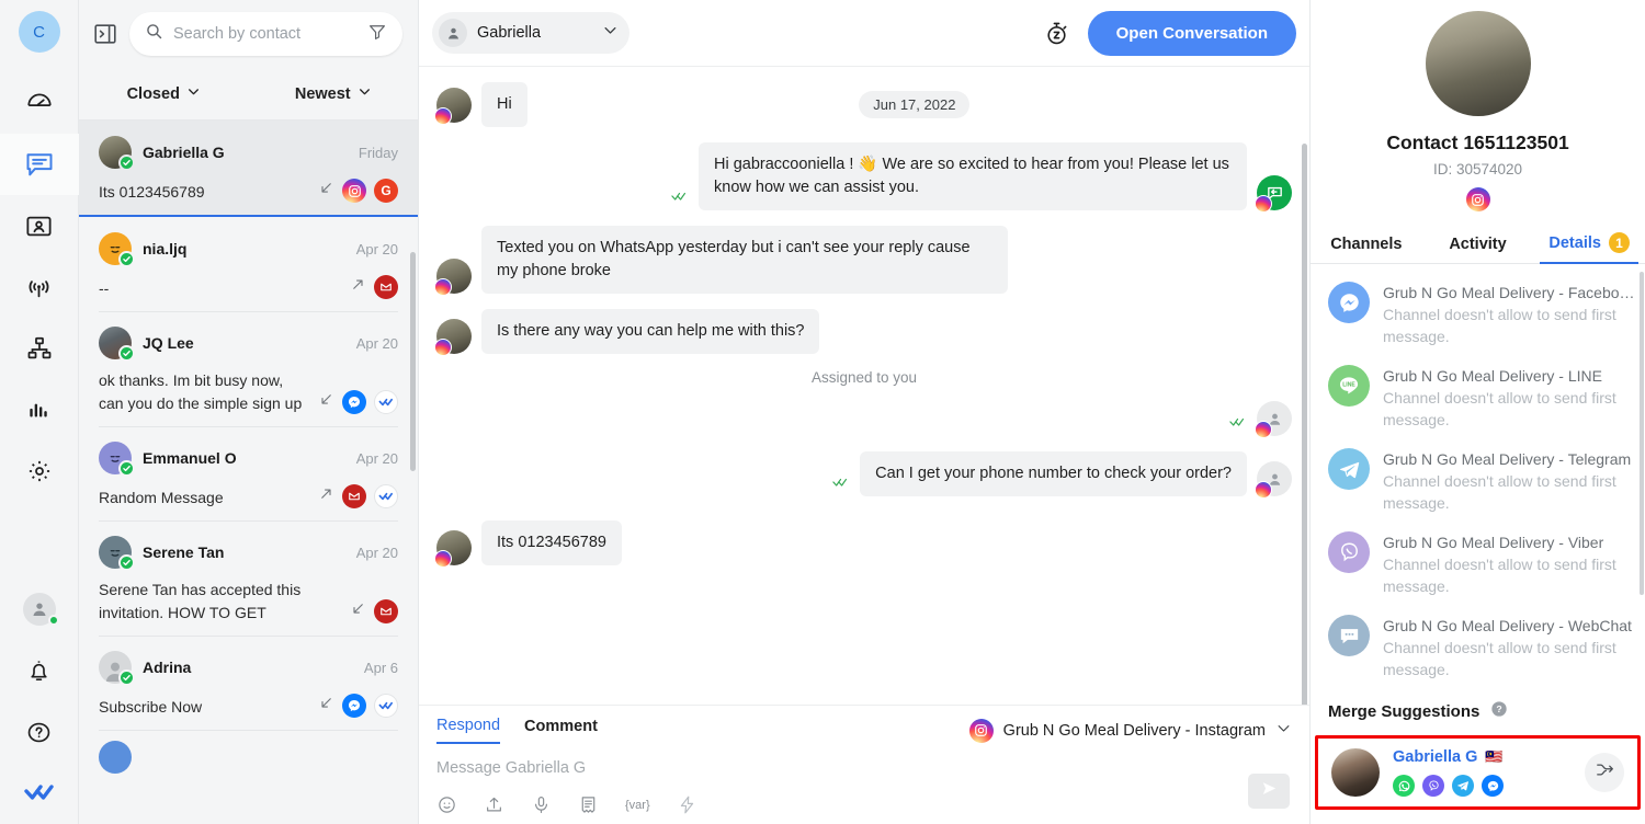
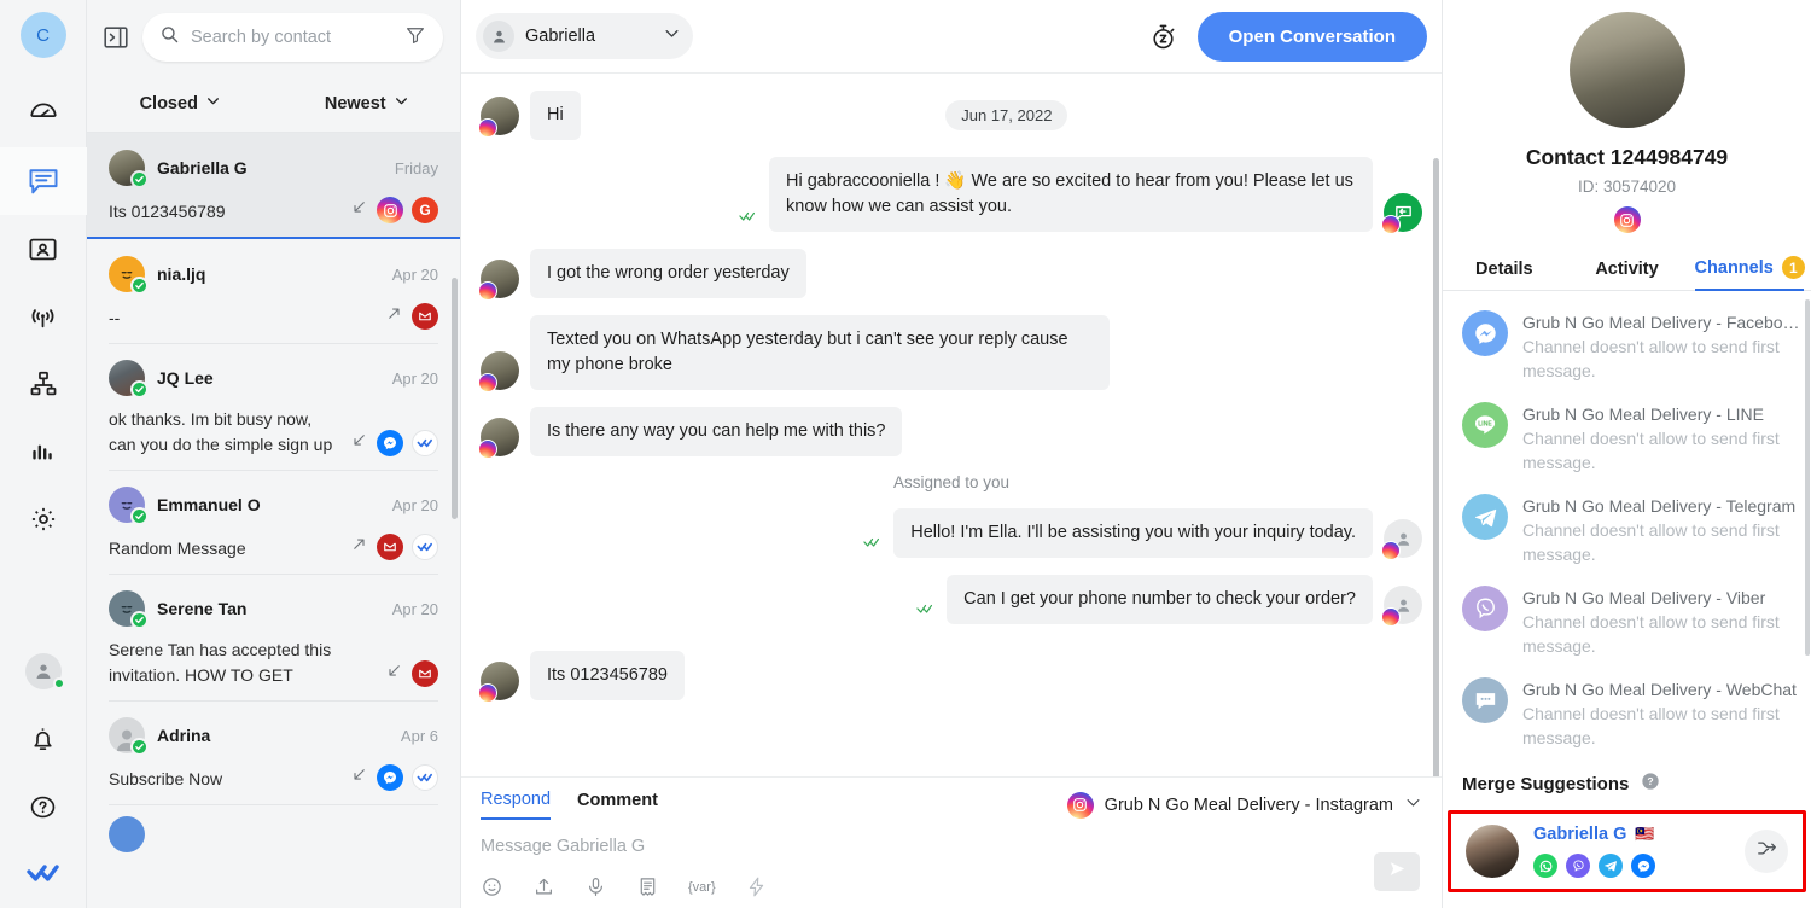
  C
  Search by contact
  Closed
  Newest
  Gabriella G
  Friday
  Its 0123456789
  G
  nia.ljq
  Apr 20
  --
  JQ Lee
  Apr 20
  ok thanks. Im bit busy now, can you do the simple sign up
  Emmanuel O
  Apr 20
  Random Message
  Serene Tan
  Apr 20
  Serene Tan has accepted this invitation. HOW TO GET
  Adrina
  Apr 6
  Subscribe Now
  Gabriella
  Open Conversation
  Hi
  Jun 17, 2022
  Hi gabraccooniella ! 👋 We are so excited to hear from you! Please let us know how we can assist you.
+ I got the wrong order yesterday
  Texted you on WhatsApp yesterday but i can't see your reply cause my phone broke
  Is there any way you can help me with this?
  Assigned to you
+ Hello! I'm Ella. I'll be assisting you with your inquiry today.
  Can I get your phone number to check your order?
  Its 0123456789
  Respond
  Comment
  Grub N Go Meal Delivery - Instagram
  Message Gabriella G
  {var}
- Contact 1651123501
+ Contact 1244984749
  ID: 30574020
- Channels
+ Details
  Activity
- Details
+ Channels
  1
  Grub N Go Meal Delivery - Facebo… Channel doesn't allow to send first message.
  Grub N Go Meal Delivery - LINE Channel doesn't allow to send first message.
  Grub N Go Meal Delivery - Telegram Channel doesn't allow to send first message.
  Grub N Go Meal Delivery - Viber Channel doesn't allow to send first message.
  Grub N Go Meal Delivery - WebChat Channel doesn't allow to send first message.
  Merge Suggestions
  ?
  Gabriella G
  🇲🇾
